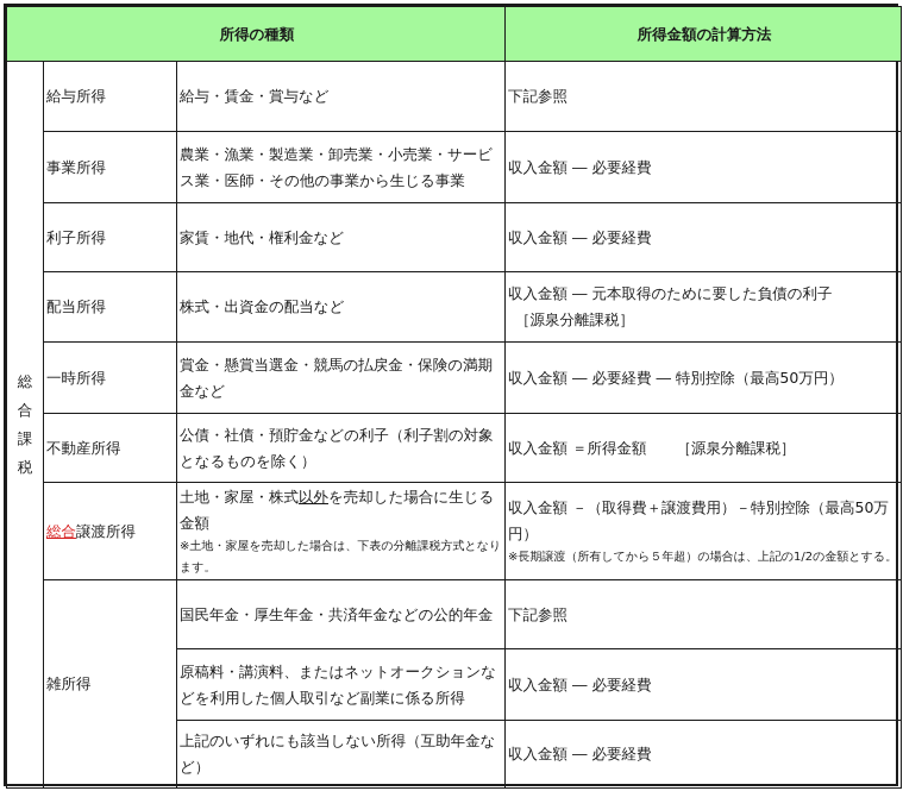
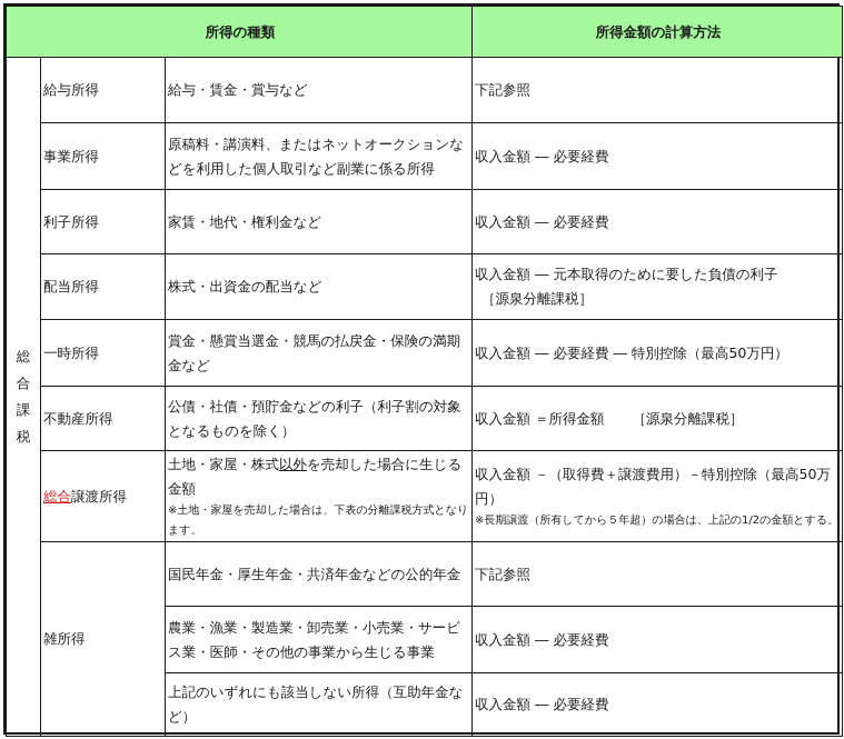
  所得の種類	所得金額の計算方法
  総 合 課 税	給与所得	給与・賃金・賞与など	下記参照
- 事業所得	農業・漁業・製造業・卸売業・小売業・サービス業・医師・その他の事業から生じる事業	収入金額 ― 必要経費
+ 事業所得	原稿料・講演料、またはネットオークションなどを利用した個人取引など副業に係る所得	収入金額 ― 必要経費
  利子所得	家賃・地代・権利金など	収入金額 ― 必要経費
  配当所得	株式・出資金の配当など	収入金額 ― 元本取得のために要した負債の利子 ［源泉分離課税］
  一時所得	賞金・懸賞当選金・競馬の払戻金・保険の満期金など	収入金額 ― 必要経費 ― 特別控除（最高50万円）
  不動産所得	公債・社債・預貯金などの利子（利子割の対象となるものを除く）	収入金額 ＝所得金額 ［源泉分離課税］
  総合譲渡所得	土地・家屋・株式以外を売却した場合に生じる金額 ※土地・家屋を売却した場合は、下表の分離課税方式となります。	収入金額 －（取得費＋譲渡費用）－特別控除（最高50万円） ※長期譲渡（所有してから５年超）の場合は、上記の1/2の金額とする。
  雑所得	国民年金・厚生年金・共済年金などの公的年金	下記参照
- 原稿料・講演料、またはネットオークションなどを利用した個人取引など副業に係る所得	収入金額 ― 必要経費
+ 農業・漁業・製造業・卸売業・小売業・サービス業・医師・その他の事業から生じる事業	収入金額 ― 必要経費
  上記のいずれにも該当しない所得（互助年金など）	収入金額 ― 必要経費
